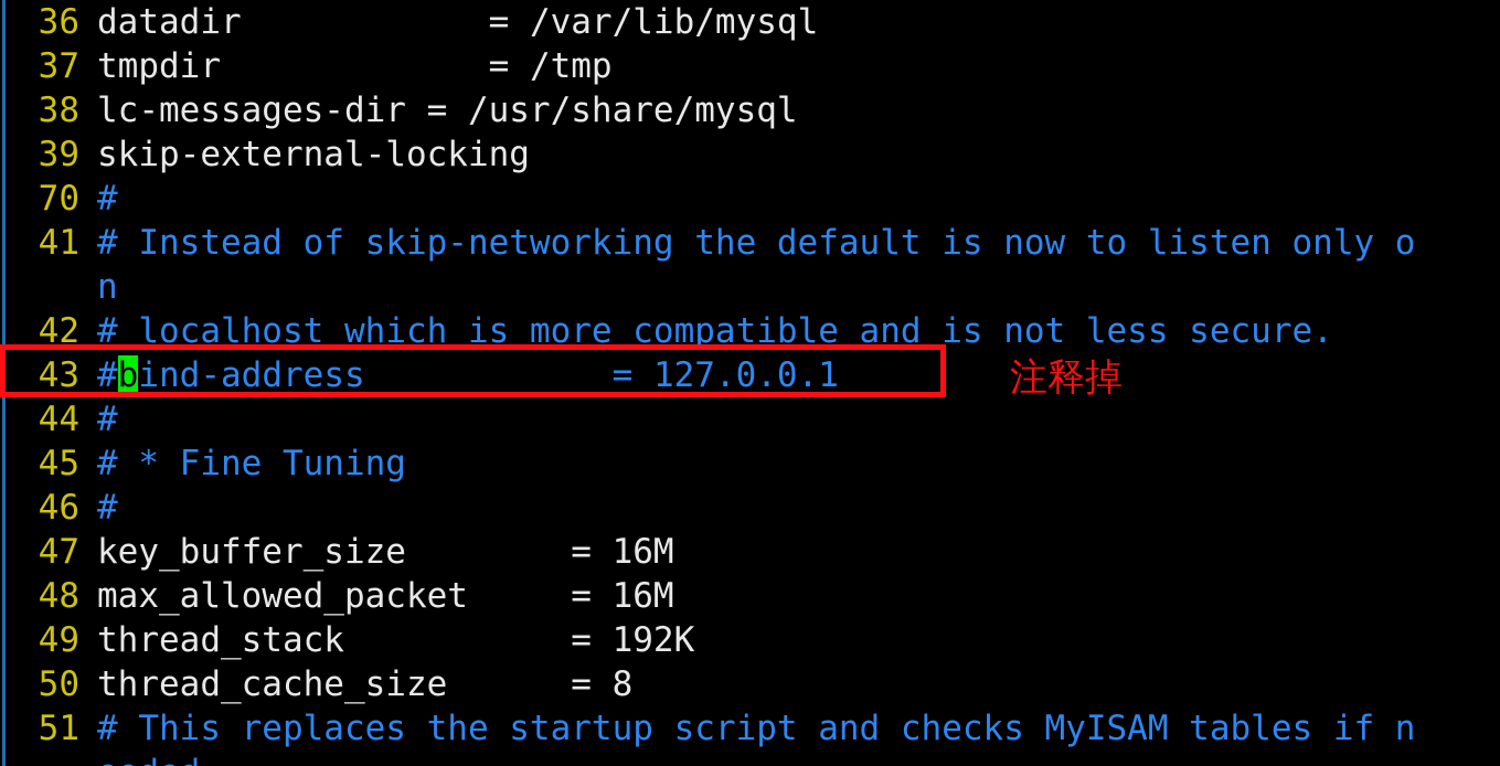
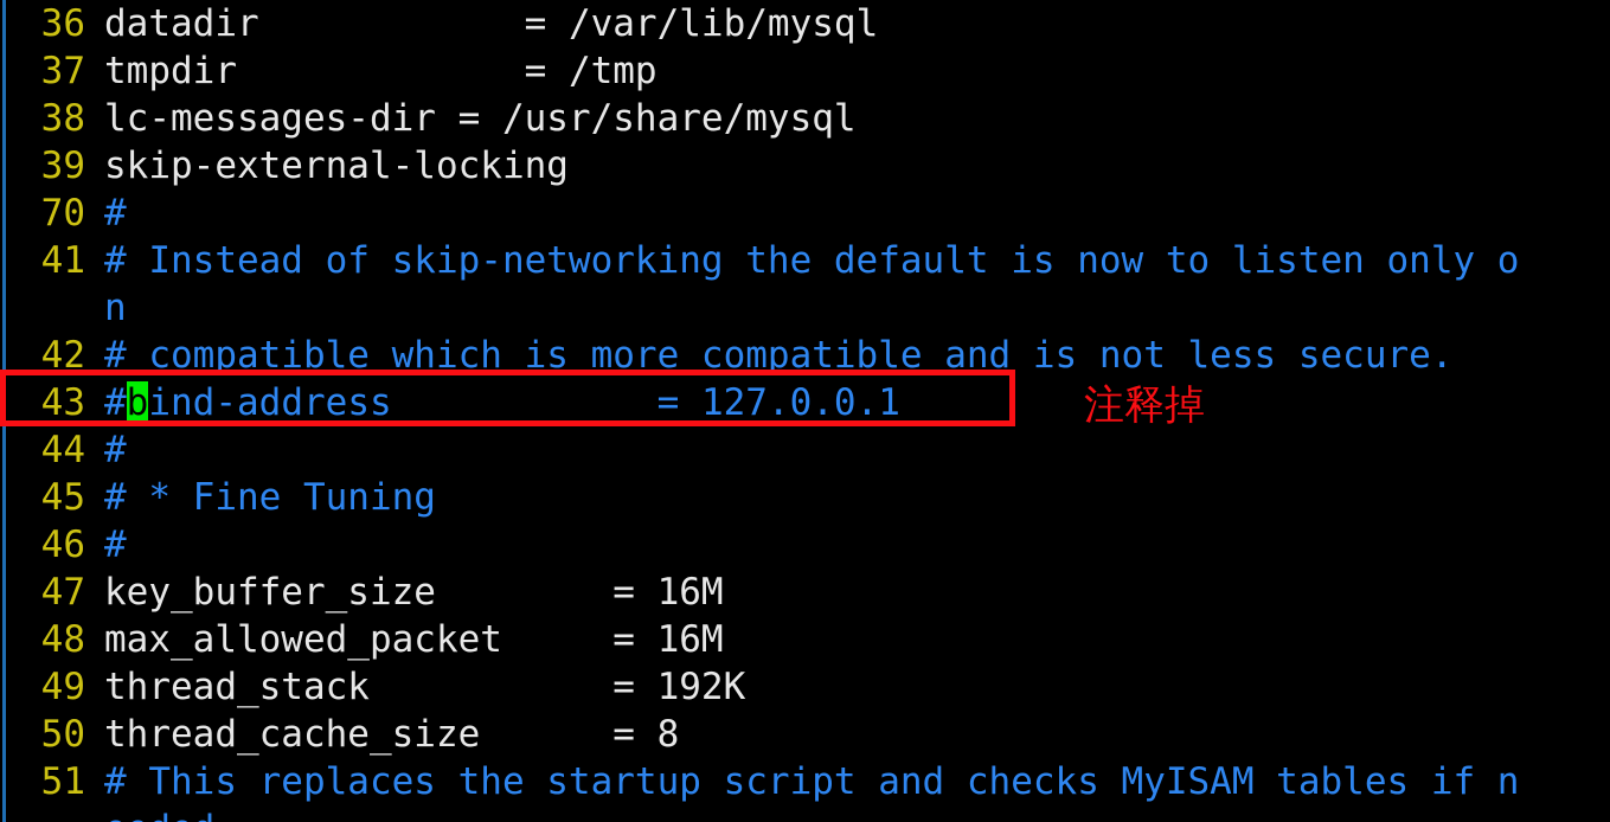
  36 datadir = /var/lib/mysql
  37 tmpdir = /tmp
  38 lc-messages-dir = /usr/share/mysql
  39 skip-external-locking
  70 #
  41 # Instead of skip-networking the default is now to listen only o
  n
- 42 # localhost which is more compatible and is not less secure.
+ 42 # compatible which is more compatible and is not less secure.
  43 #bind-address = 127.0.0.1
  44 #
  45 # * Fine Tuning
  46 #
  47 key_buffer_size = 16M
  48 max_allowed_packet = 16M
  49 thread_stack = 192K
  50 thread_cache_size = 8
  51 # This replaces the startup script and checks MyISAM tables if n
  注释掉
